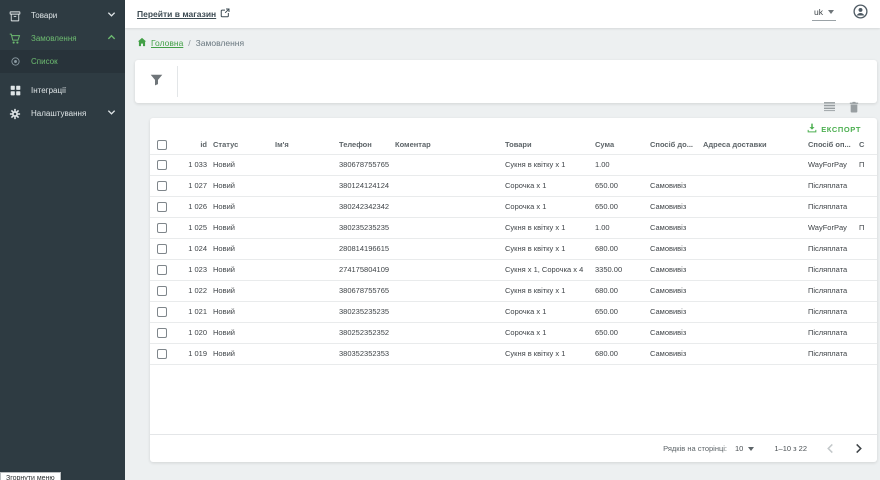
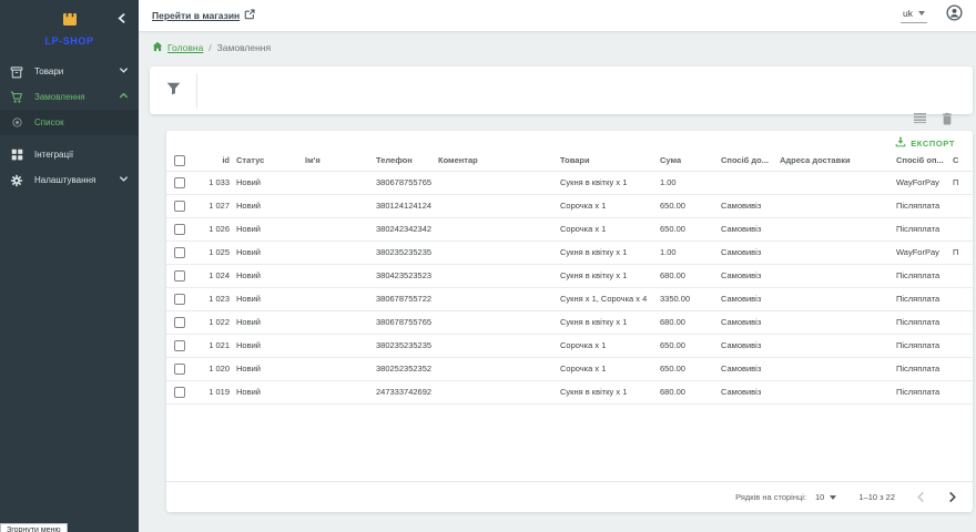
+ LP-SHOP
  Товари
  Замовлення
  Список
  Інтеграції
  Налаштування
  Перейти в магазин
  uk
  Головна
  /
  Замовлення
  ЕКСПОРТ
  	id	Статус	Ім'я	Телефон	Коментар	Товари	Сума	Спосіб до...	Адреса доставки	Спосіб оп...	С
  	1 033	Новий		380678755765		Сукня в квітку х 1	1.00			WayForPay	П
  	1 027	Новий		380124124124		Сорочка х 1	650.00	Самовивіз		Післяплата
  	1 026	Новий		380242342342		Сорочка х 1	650.00	Самовивіз		Післяплата
  	1 025	Новий		380235235235		Сукня в квітку х 1	1.00	Самовивіз		WayForPay	П
- 	1 024	Новий		280814196615		Сукня в квітку х 1	680.00	Самовивіз		Післяплата
+ 	1 024	Новий		380423523523		Сукня в квітку х 1	680.00	Самовивіз		Післяплата
- 	1 023	Новий		274175804109		Сукня х 1, Сорочка х 4	3350.00	Самовивіз		Післяплата
+ 	1 023	Новий		380678755722		Сукня х 1, Сорочка х 4	3350.00	Самовивіз		Післяплата
  	1 022	Новий		380678755765		Сукня в квітку х 1	680.00	Самовивіз		Післяплата
  	1 021	Новий		380235235235		Сорочка х 1	650.00	Самовивіз		Післяплата
  	1 020	Новий		380252352352		Сорочка х 1	650.00	Самовивіз		Післяплата
- 	1 019	Новий		380352352353		Сукня в квітку х 1	680.00	Самовивіз		Післяплата
+ 	1 019	Новий		247333742692		Сукня в квітку х 1	680.00	Самовивіз		Післяплата
  Рядків на сторінці:
  10
  1–10 з 22
